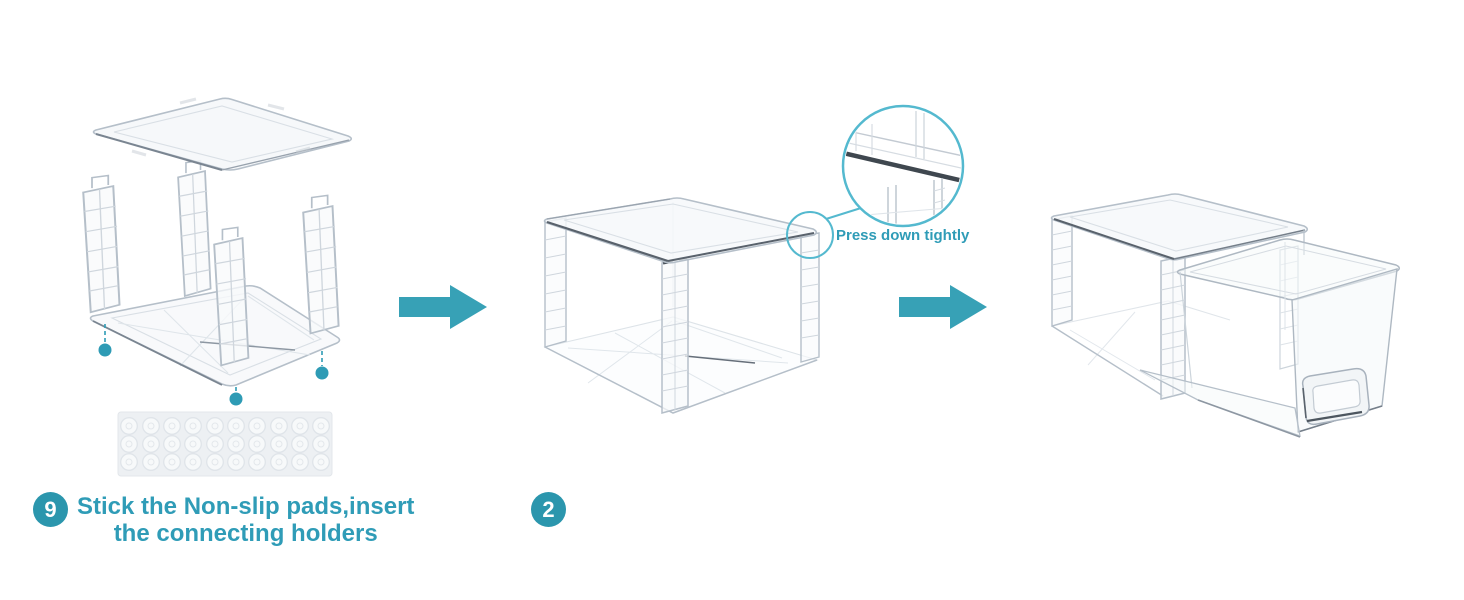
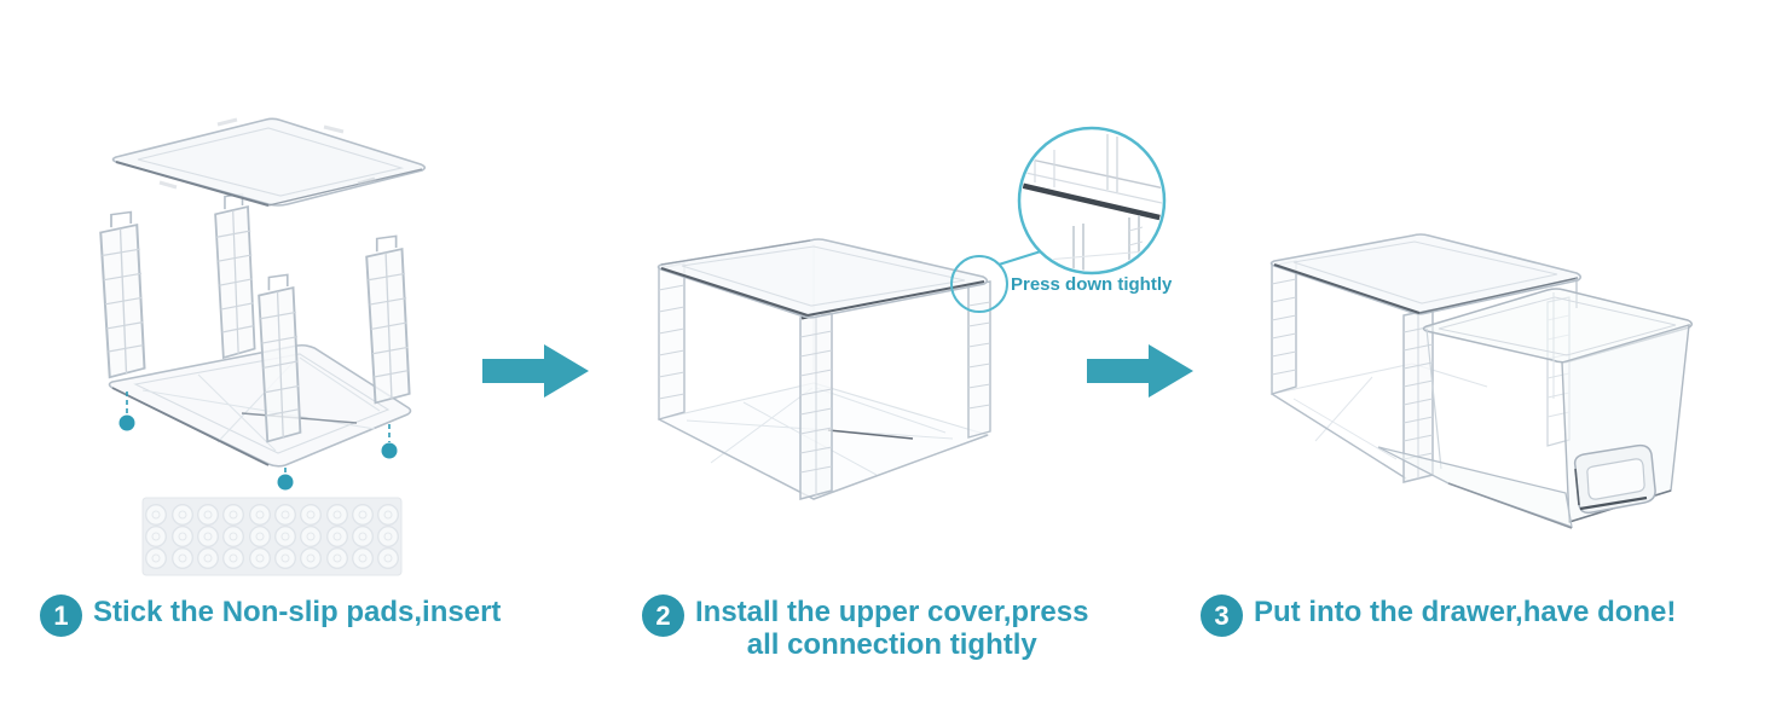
  Press down tightly
- 9
+ 1
  Stick the Non-slip pads,insert
- the connecting holders
  2
+ Install the upper cover,press
+ all connection tightly
+ 3
+ Put into the drawer,have done!
